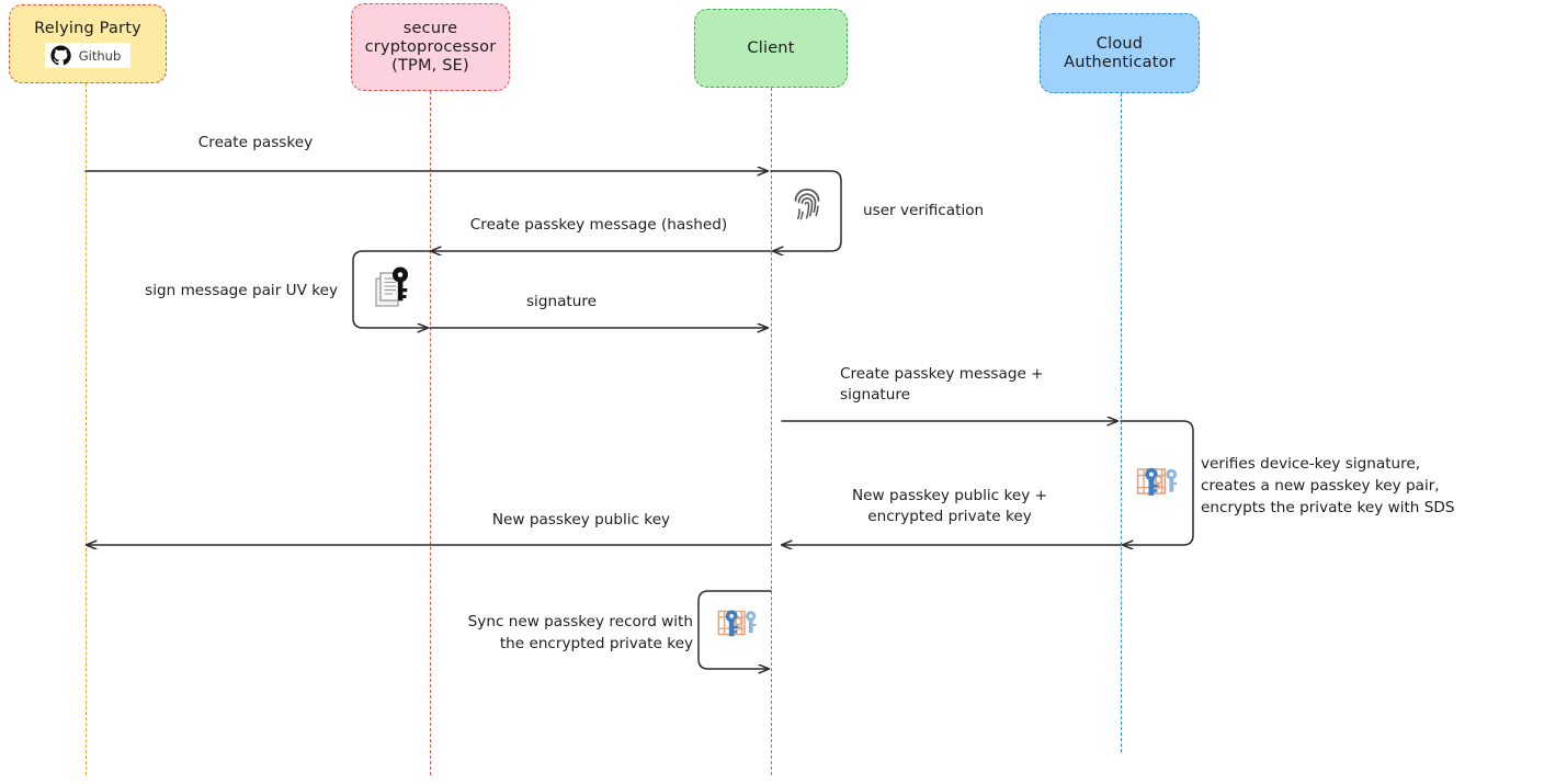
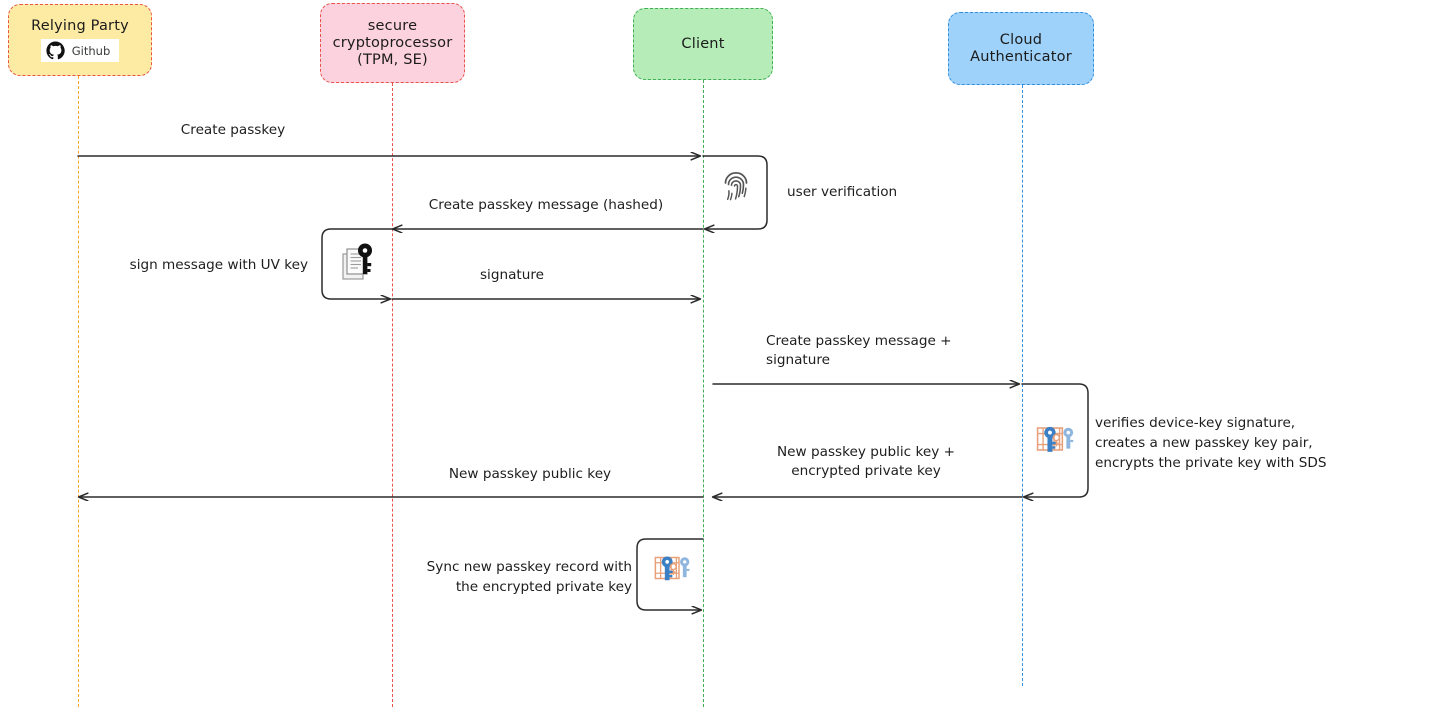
  Relying Party
  Github
  secure
  cryptoprocessor
  (TPM, SE)
  Client
  Cloud
  Authenticator
  Create passkey
  Create passkey message (hashed)
  signature
  Create passkey message +
  signature
  New passkey public key +
  encrypted private key
  New passkey public key
  user verification
- sign message pair UV key
+ sign message with UV key
  verifies device-key signature,
  creates a new passkey key pair,
  encrypts the private key with SDS
  Sync new passkey record with
  the encrypted private key
